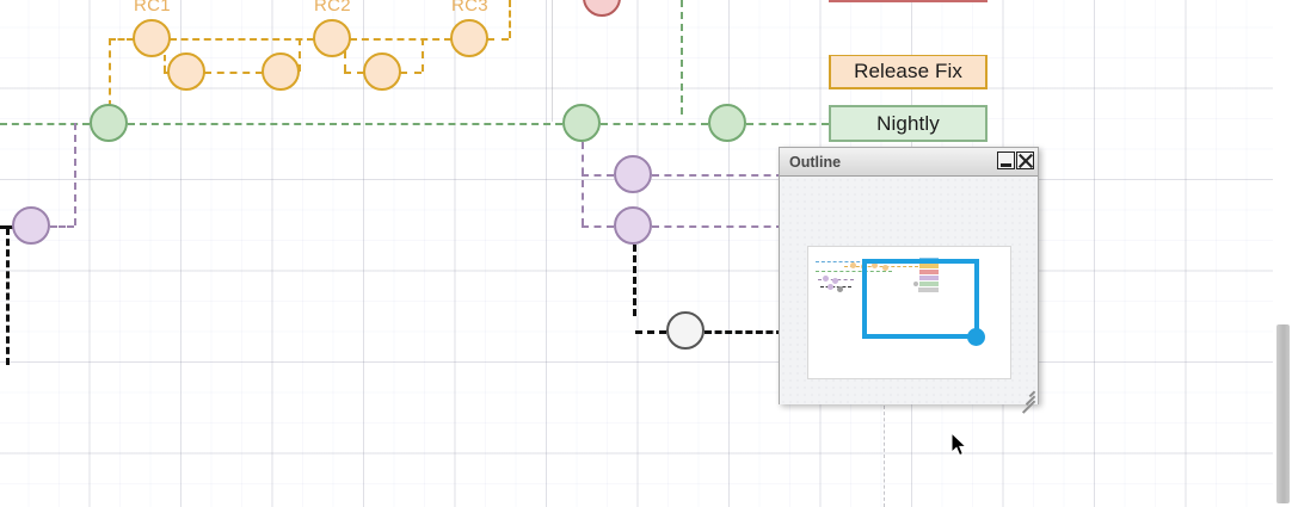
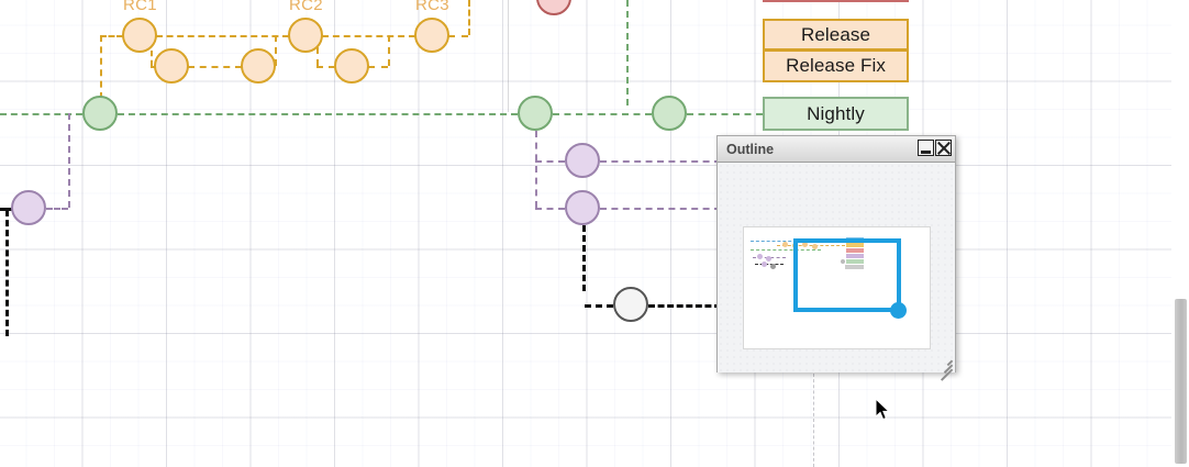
  RC1
  RC2
  RC3
+ Release
  Release Fix
  Nightly
  Outline
